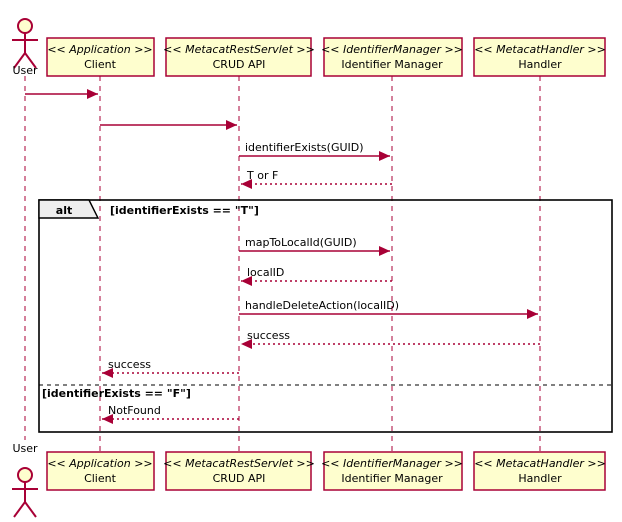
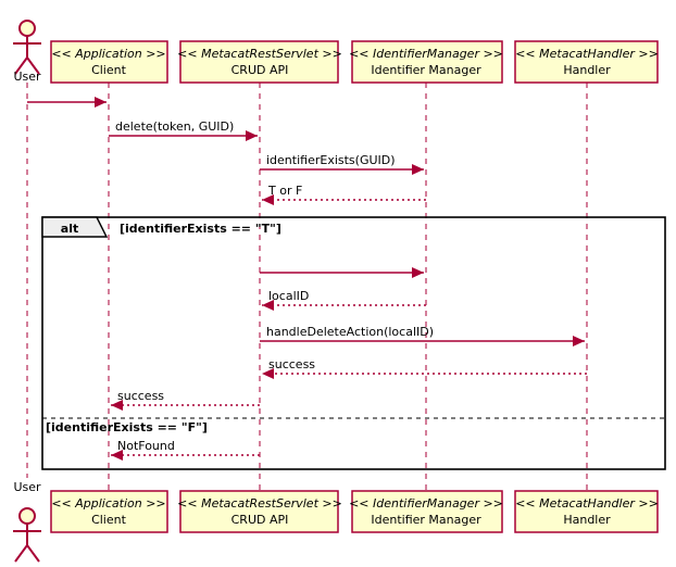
  alt
  [identifierExists == "T"]
  [identifierExists == "F"]
  << Application >>
  Client
  << MetacatRestServlet >>
  CRUD API
  << IdentifierManager >>
  Identifier Manager
  << MetacatHandler >>
  Handler
  << Application >>
  Client
  << MetacatRestServlet >>
  CRUD API
  << IdentifierManager >>
  Identifier Manager
  << MetacatHandler >>
  Handler
  User
  User
+ delete(token, GUID)
  identifierExists(GUID)
  T or F
- mapToLocalId(GUID)
  localID
  handleDeleteAction(localID)
  success
  success
  NotFound
